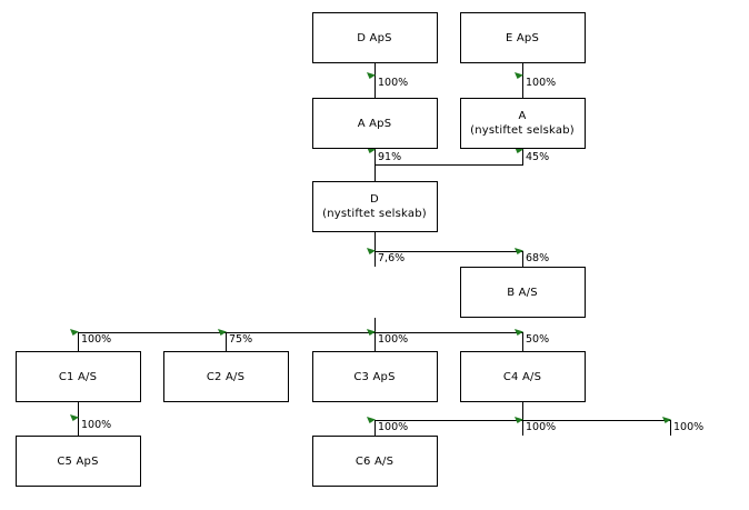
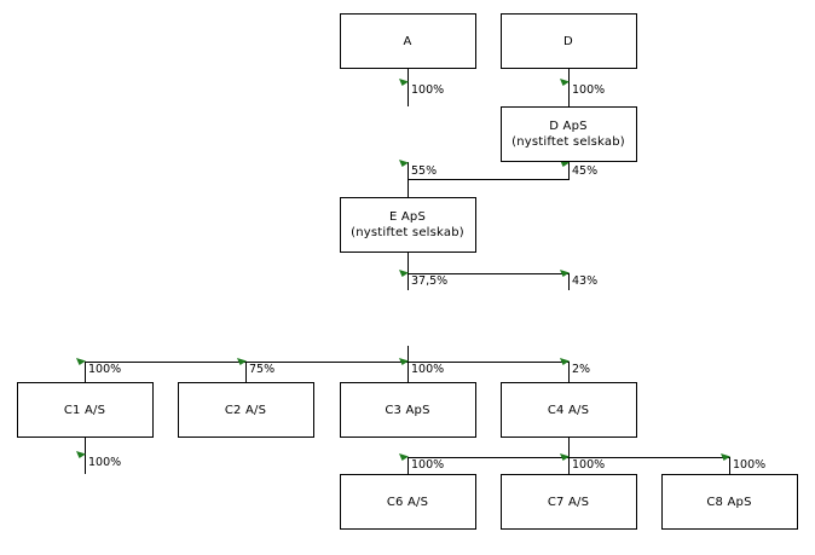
  100%
  100%
- 91%
+ 55%
  45%
- 7,6%
+ 37,5%
- 68%
+ 43%
  100%
  75%
  100%
- 50%
+ 2%
  100%
  100%
  100%
  100%
- D ApS
+ A
- E ApS
+ D
- A ApS
- A
+ D ApS
  (nystiftet selskab)
- D
+ E ApS
  (nystiftet selskab)
- B A/S
  C1 A/S
  C2 A/S
  C3 ApS
  C4 A/S
- C5 ApS
  C6 A/S
+ C7 A/S
+ C8 ApS
